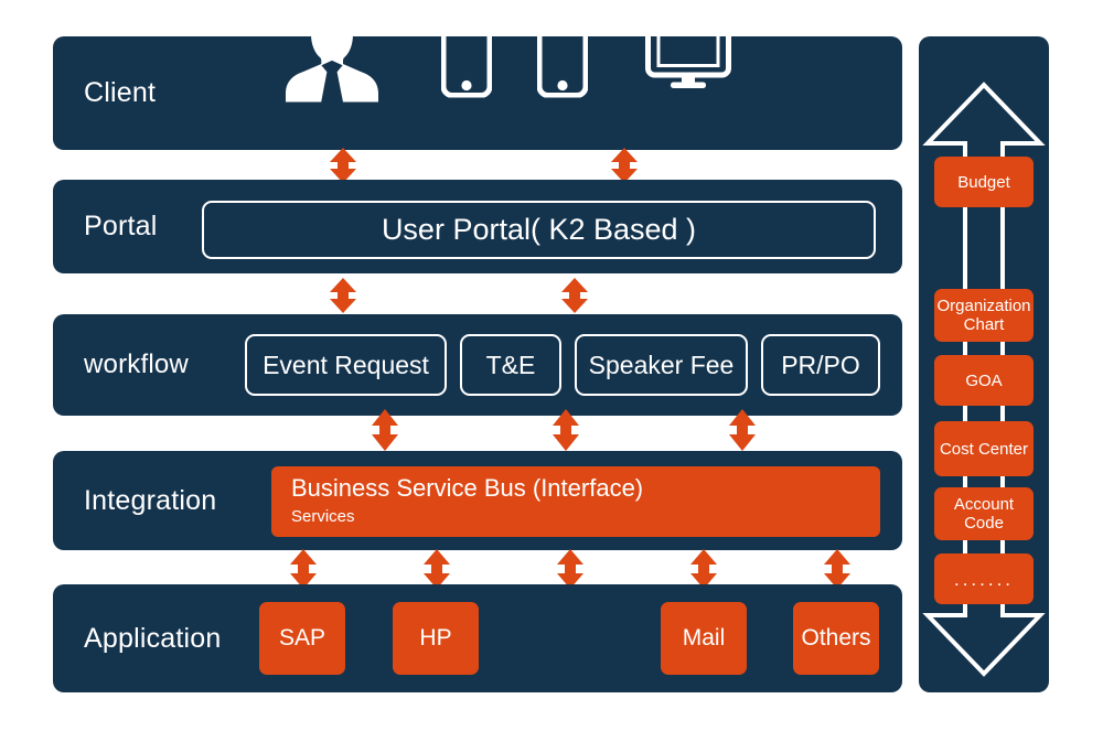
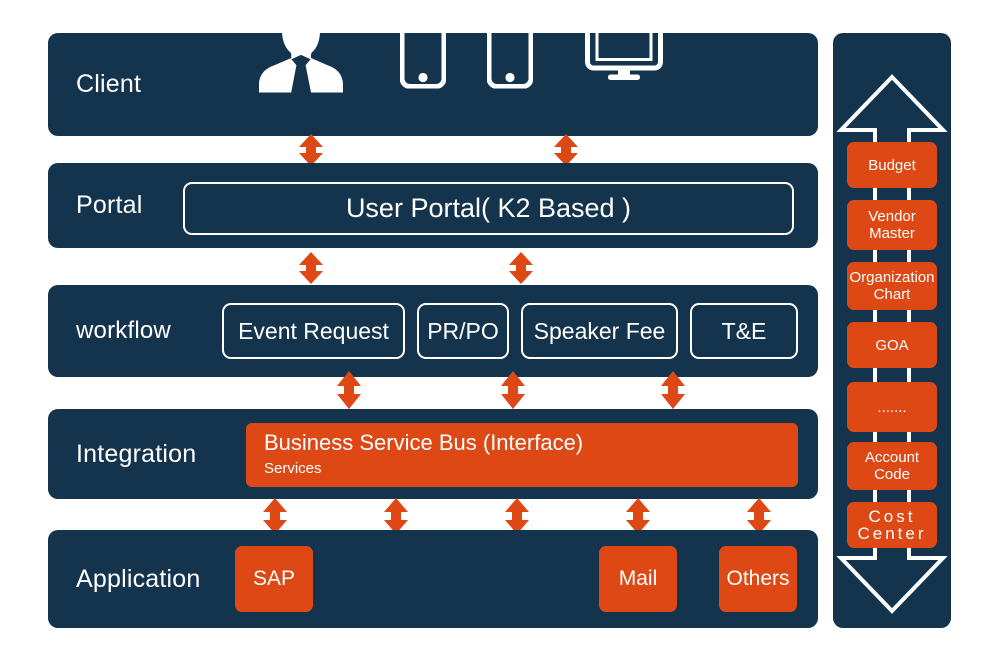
  Client
  Portal
  User Portal( K2 Based )
  workflow
  Event Request
- T&E
+ PR/PO
  Speaker Fee
- PR/PO
+ T&E
  Integration
  Business Service Bus (Interface)
  Services
  Application
  SAP
- HP
  Mail
  Others
  Master Data
  Budget
+ Vendor Master
  Organization Chart
  GOA
- Cost Center
+ .......
  Account Code
- .......
+ Cost Center
